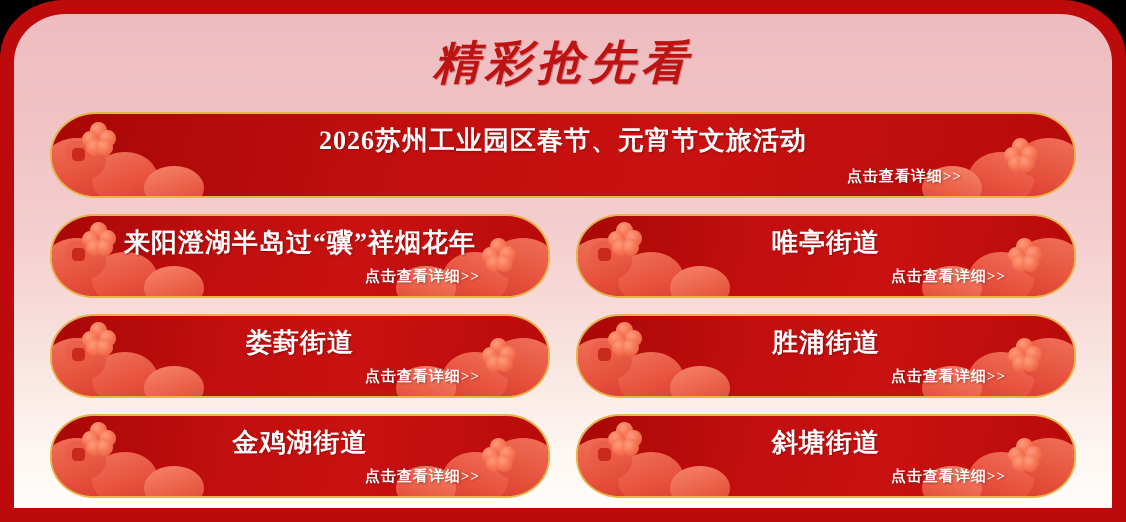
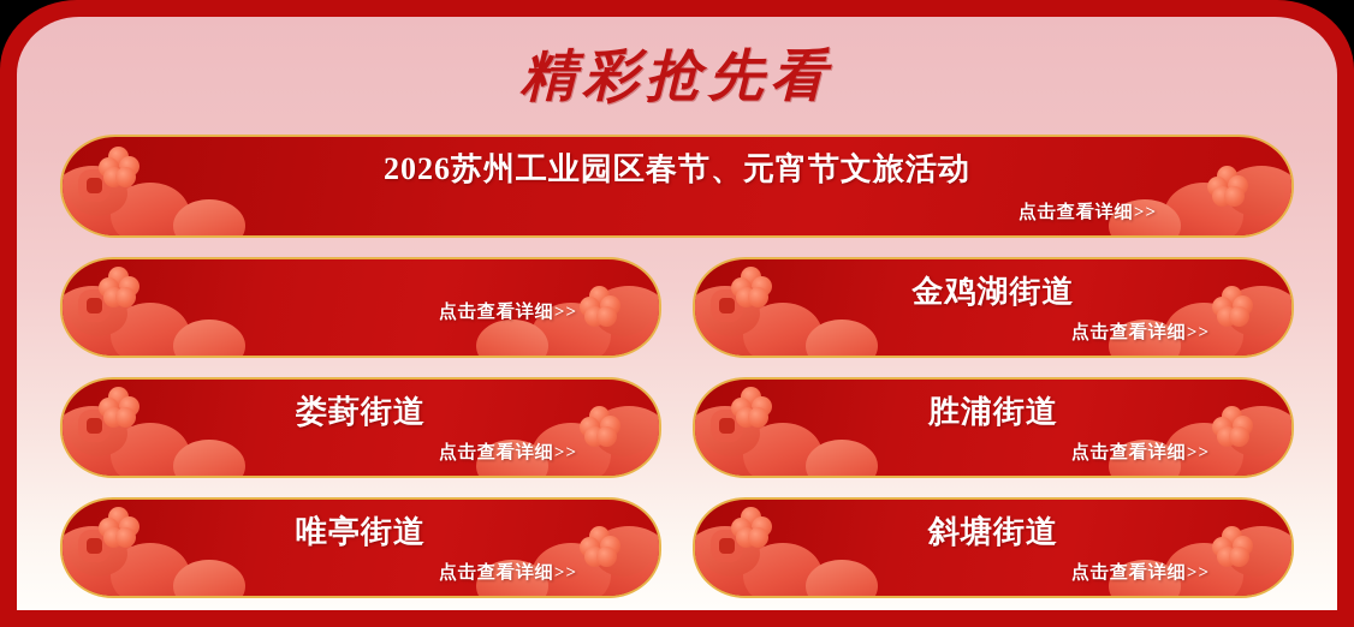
  精彩抢先看
  2026苏州工业园区春节、元宵节文旅活动
  点击查看详细>>
- 来阳澄湖半岛过“骥”祥烟花年
  点击查看详细>>
- 唯亭街道
+ 金鸡湖街道
  点击查看详细>>
  娄葑街道
  点击查看详细>>
  胜浦街道
  点击查看详细>>
- 金鸡湖街道
+ 唯亭街道
  点击查看详细>>
  斜塘街道
  点击查看详细>>
